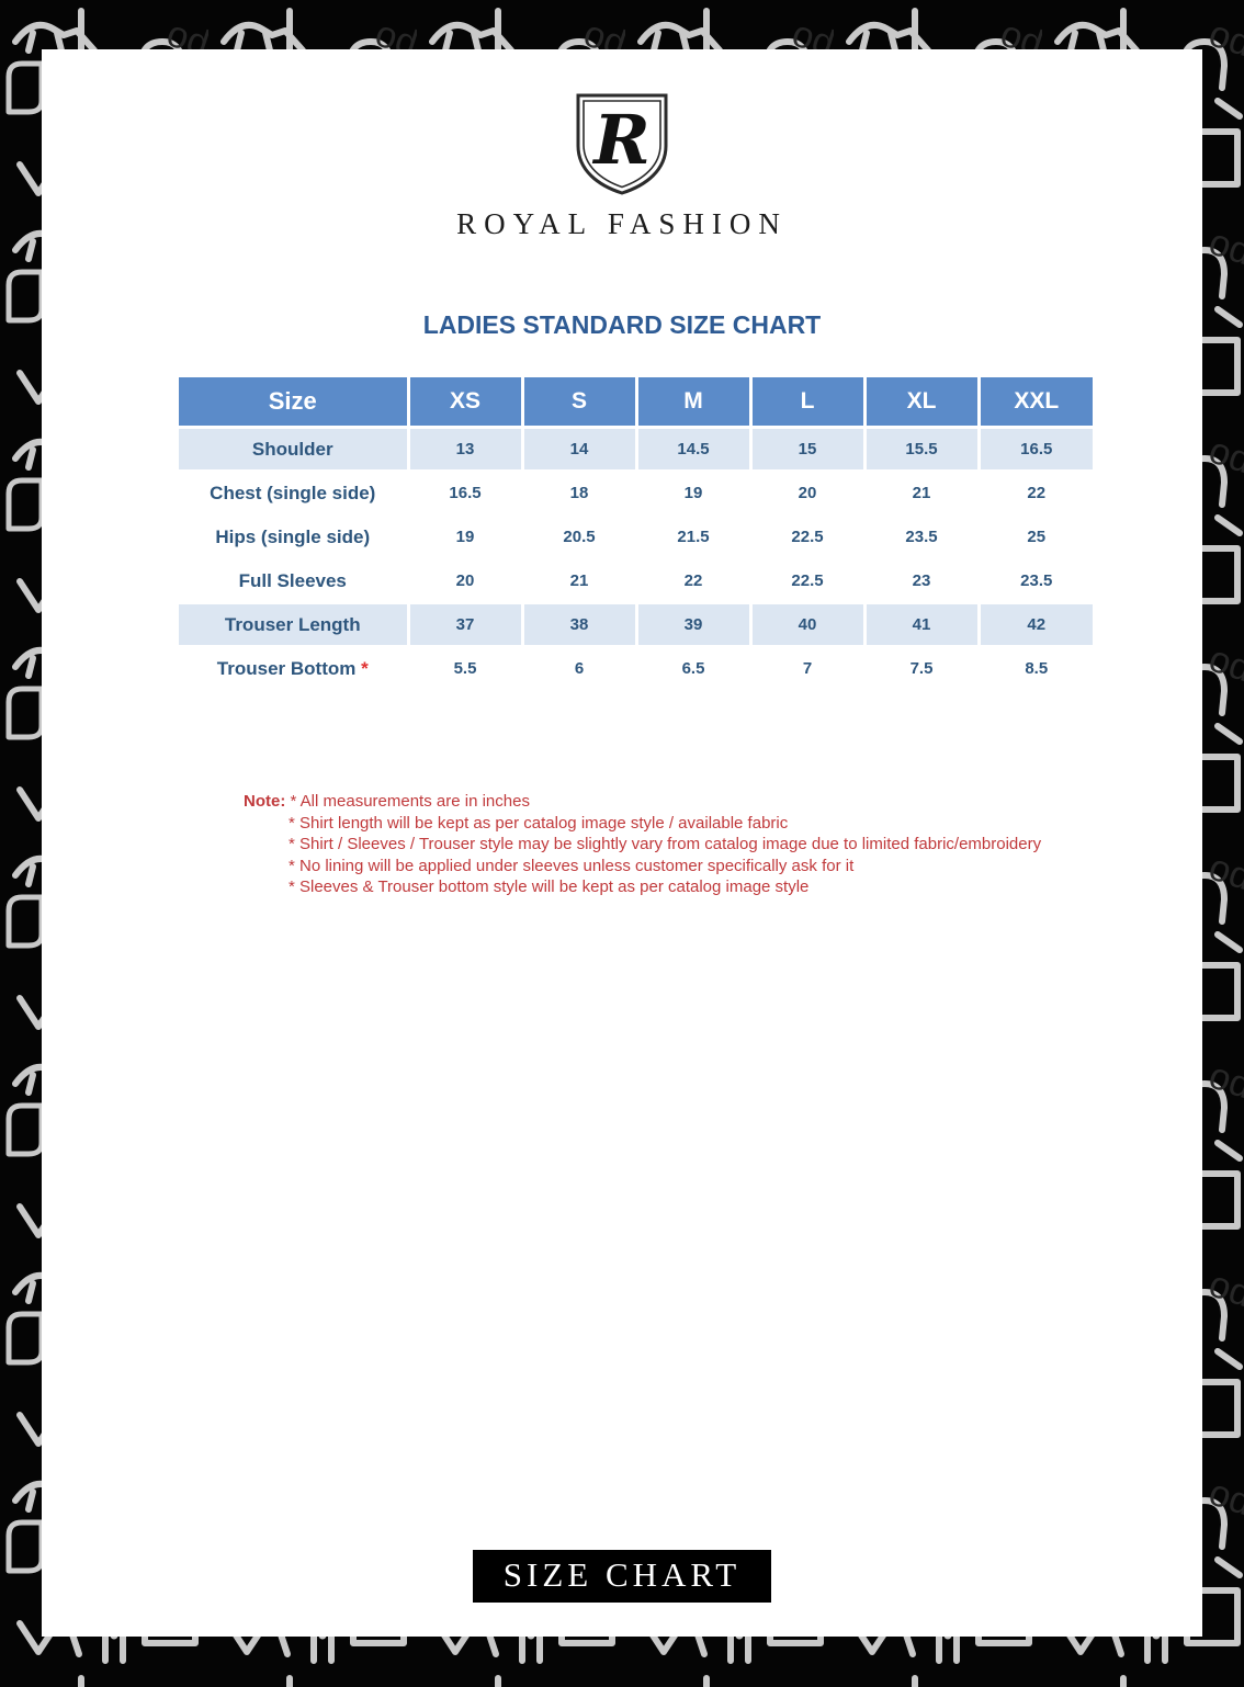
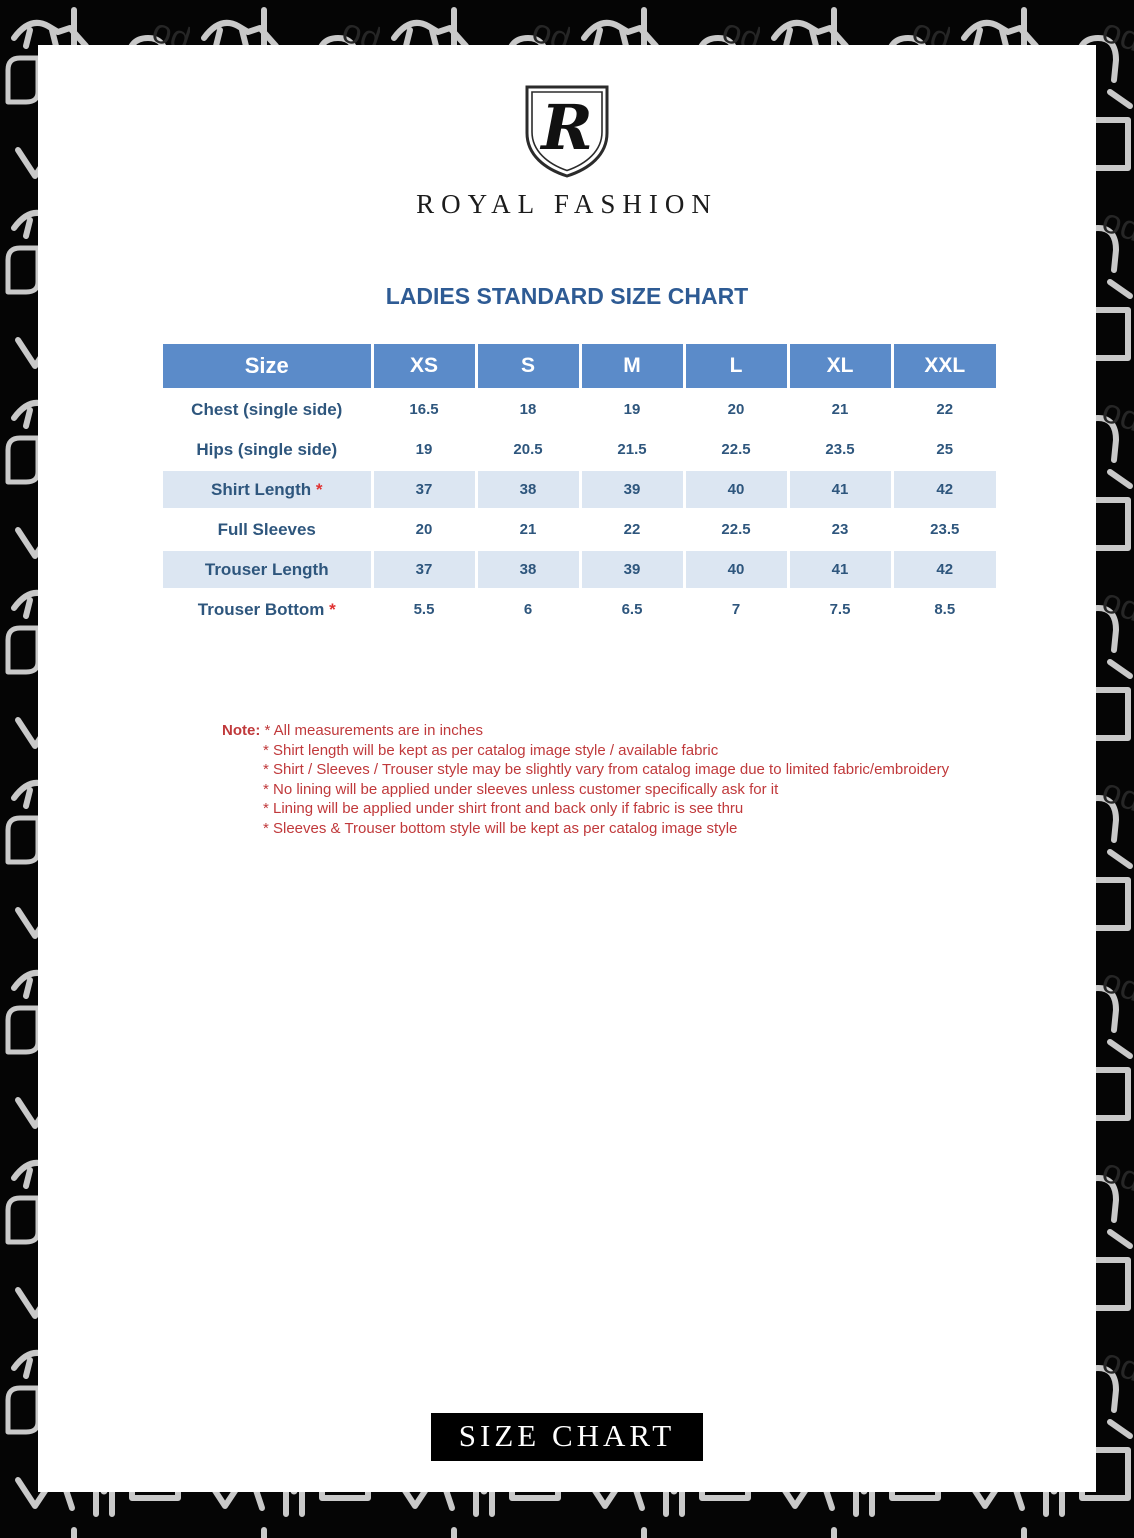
  R
  ROYAL FASHION
  LADIES STANDARD SIZE CHART
  Size	XS	S	M	L	XL	XXL
- Shoulder	13	14	14.5	15	15.5	16.5
  Chest (single side)	16.5	18	19	20	21	22
  Hips (single side)	19	20.5	21.5	22.5	23.5	25
+ Shirt Length *	37	38	39	40	41	42
  Full Sleeves	20	21	22	22.5	23	23.5
  Trouser Length	37	38	39	40	41	42
  Trouser Bottom *	5.5	6	6.5	7	7.5	8.5
  Note: * All measurements are in inches
  * Shirt length will be kept as per catalog image style / available fabric
  * Shirt / Sleeves / Trouser style may be slightly vary from catalog image due to limited fabric/embroidery
  * No lining will be applied under sleeves unless customer specifically ask for it
+ * Lining will be applied under shirt front and back only if fabric is see thru
  * Sleeves & Trouser bottom style will be kept as per catalog image style
  SIZE CHART
